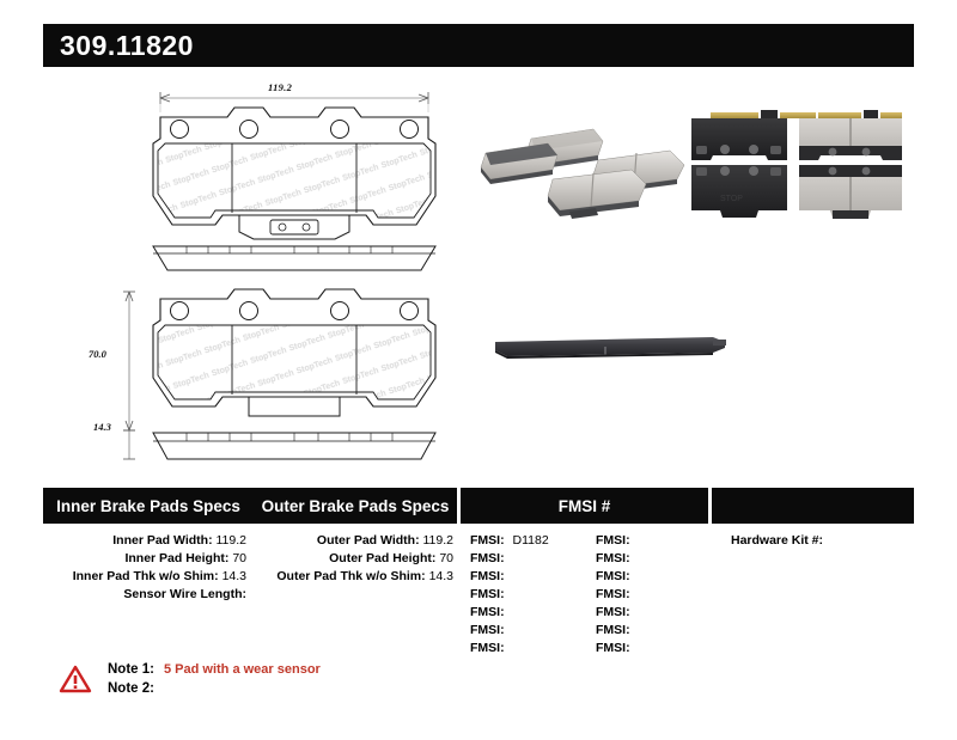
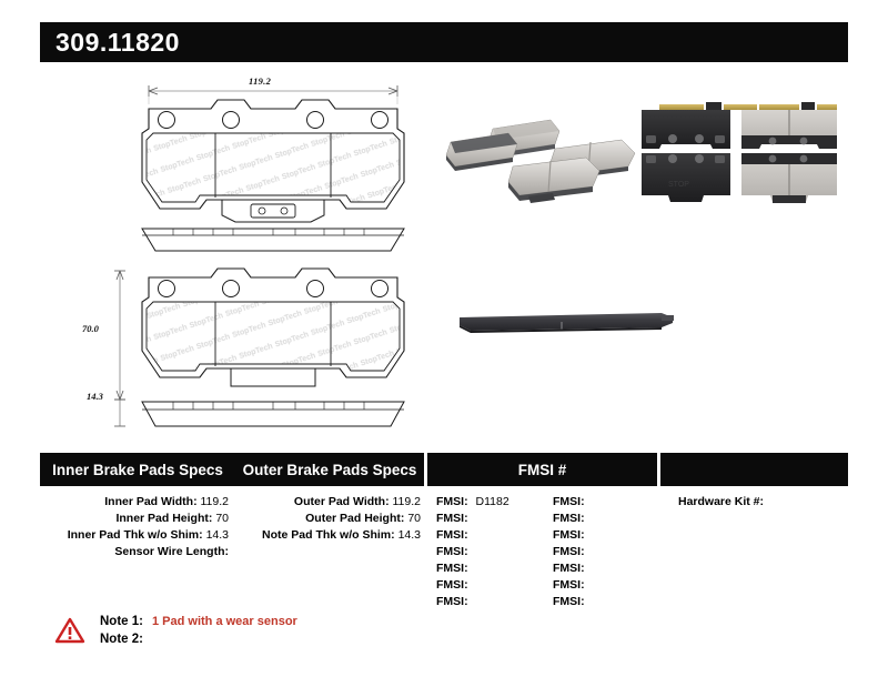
  309.11820
  119.2
  70.0
  14.3
  Inner Brake Pads Specs
  Outer Brake Pads Specs
  FMSI #
  Inner Pad Width: 119.2
  Inner Pad Height: 70
  Inner Pad Thk w/o Shim: 14.3
  Sensor Wire Length:
  Outer Pad Width: 119.2
  Outer Pad Height: 70
- Outer Pad Thk w/o Shim: 14.3
+ Note Pad Thk w/o Shim: 14.3
  FMSI: D1182
  FMSI:
  FMSI:
  FMSI:
  FMSI:
  FMSI:
  FMSI:
  FMSI:
  FMSI:
  FMSI:
  FMSI:
  FMSI:
  FMSI:
  FMSI:
  Hardware Kit #:
  Note 1:
- 5 Pad with a wear sensor
+ 1 Pad with a wear sensor
  Note 2:
